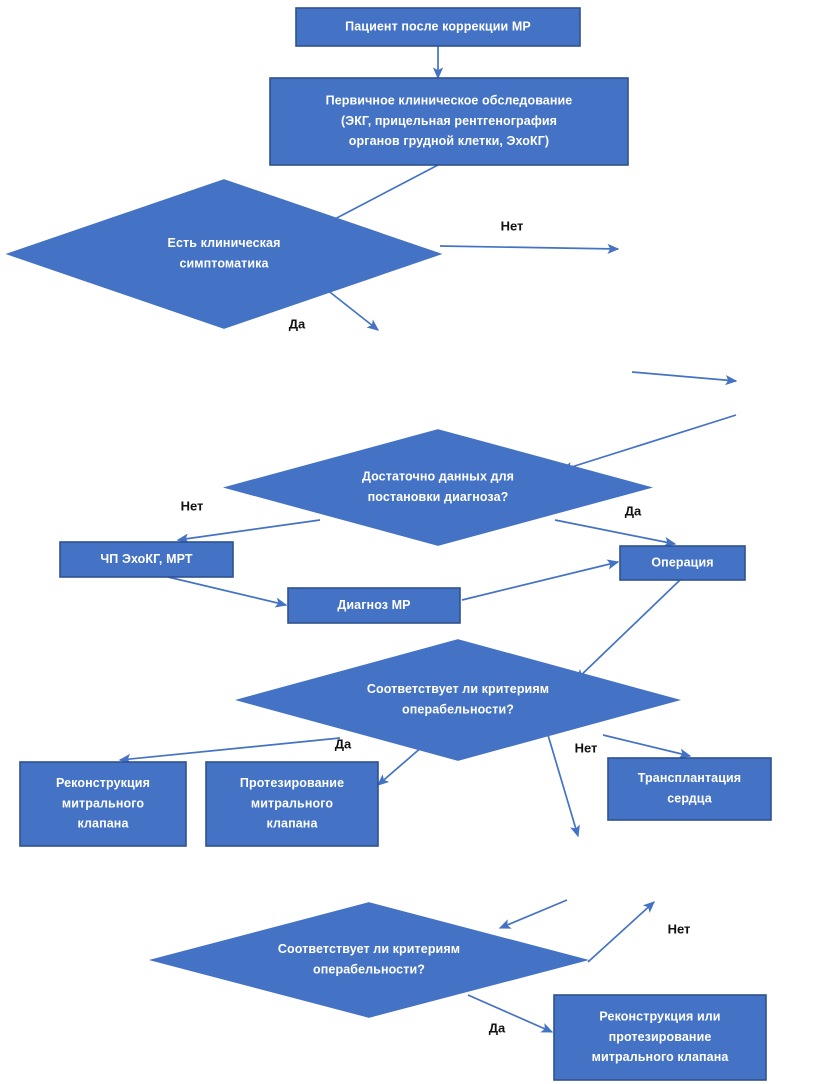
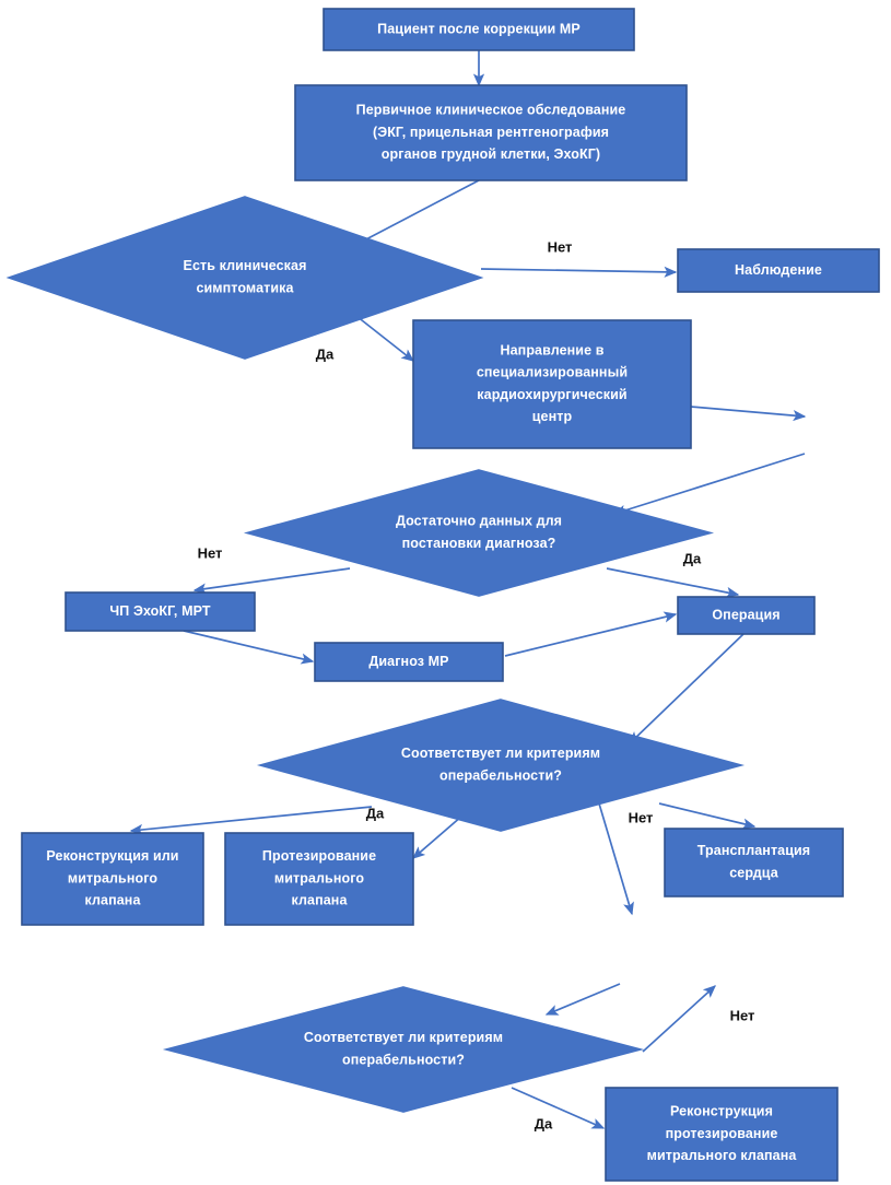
  Пациент после коррекции МР
  Первичное клиническое обследование
  (ЭКГ, прицельная рентгенография
  органов грудной клетки, ЭхоКГ)
  Есть клиническая
  симптоматика
+ Наблюдение
+ Направление в
+ специализированный
+ кардиохирургический
+ центр
  Достаточно данных для
  постановки диагноза?
  ЧП ЭхоКГ, МРТ
  Операция
  Диагноз МР
  Соответствует ли критериям
  операбельности?
- Реконструкция
+ Реконструкция или
  митрального
  клапана
  Протезирование
  митрального
  клапана
  Трансплантация
  сердца
  Соответствует ли критериям
  операбельности?
- Реконструкция или
+ Реконструкция
  протезирование
  митрального клапана
  Нет
  Да
  Нет
  Да
  Да
  Нет
  Нет
  Да
